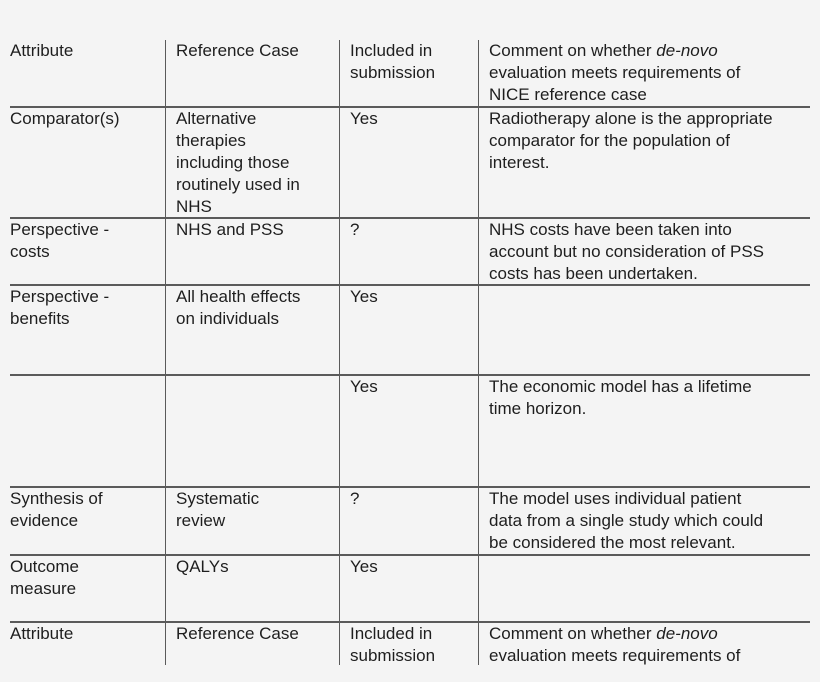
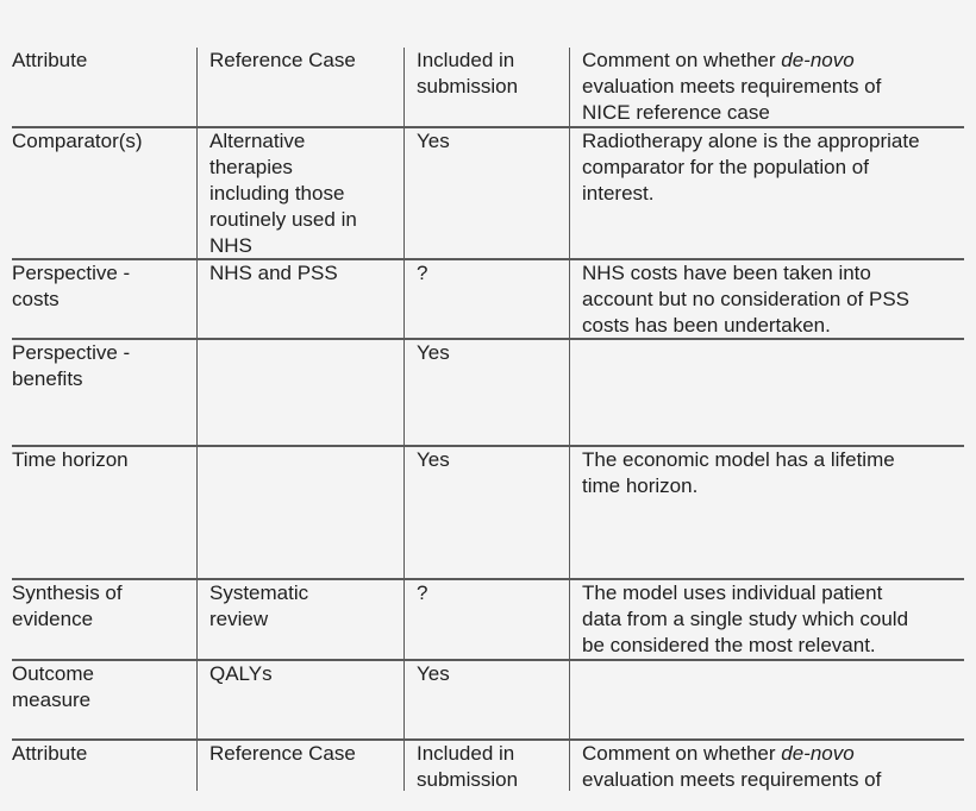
  Attribute
  Reference Case
  Included in
  submission
  Comment on whether de-novo
  evaluation meets requirements of
  NICE reference case
  Comparator(s)
  Alternative
  therapies
  including those
  routinely used in
  NHS
  Yes
  Radiotherapy alone is the appropriate
  comparator for the population of
  interest.
  Perspective -
  costs
  NHS and PSS
  ?
  NHS costs have been taken into
  account but no consideration of PSS
  costs has been undertaken.
  Perspective -
  benefits
- All health effects
- on individuals
  Yes
+ Time horizon
  Yes
  The economic model has a lifetime
  time horizon.
  Synthesis of
  evidence
  Systematic
  review
  ?
  The model uses individual patient
  data from a single study which could
  be considered the most relevant.
  Outcome
  measure
  QALYs
  Yes
  Attribute
  Reference Case
  Included in
  submission
  Comment on whether de-novo
  evaluation meets requirements of
